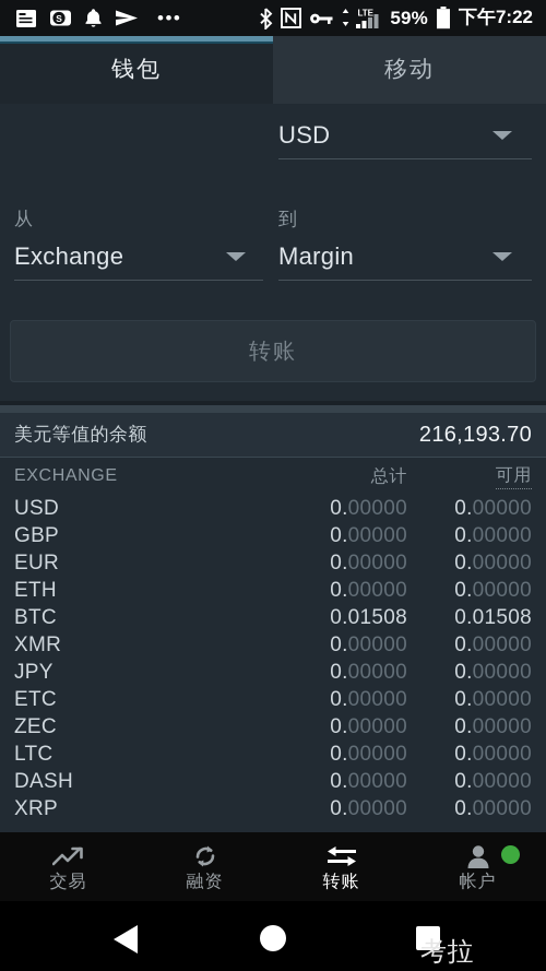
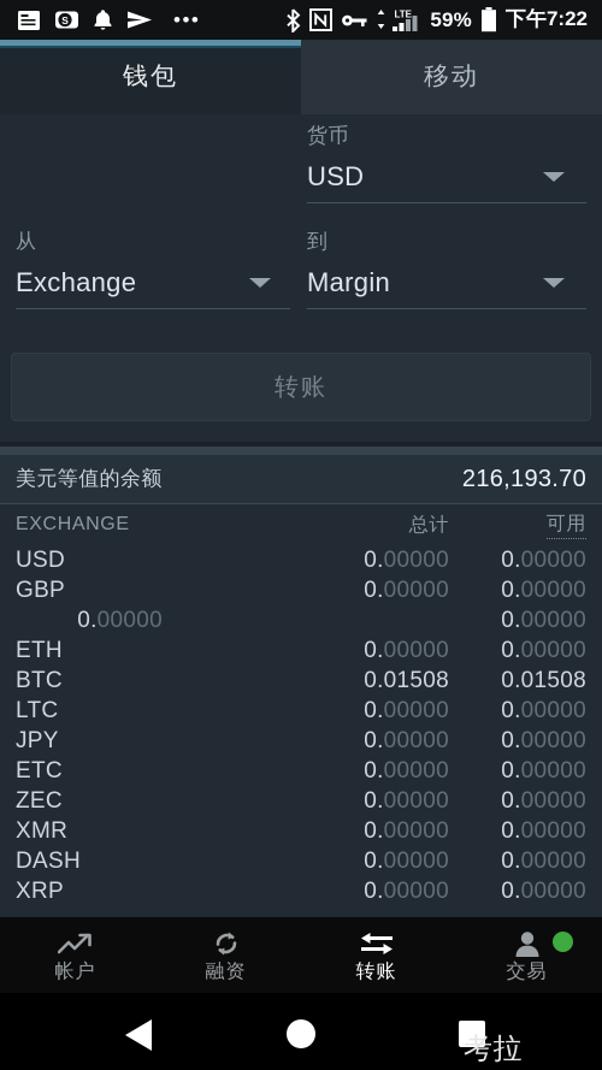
  S
  •••
  LTE
  59%
  下午7:22
  钱包
  移动
+ 货币
  USD
  从
  Exchange
  到
  Margin
  转账
  美元等值的余额
  216,193.70
  EXCHANGE
  总计
  可用
  USD
  0.00000
  0.00000
  GBP
  0.00000
  0.00000
- EUR
  0.00000
  0.00000
  ETH
  0.00000
  0.00000
  BTC
  0.01508
  0.01508
- XMR
+ LTC
  0.00000
  0.00000
  JPY
  0.00000
  0.00000
  ETC
  0.00000
  0.00000
  ZEC
  0.00000
  0.00000
- LTC
+ XMR
  0.00000
  0.00000
  DASH
  0.00000
  0.00000
  XRP
  0.00000
  0.00000
- 交易
+ 帐户
  融资
  转账
- 帐户
+ 交易
